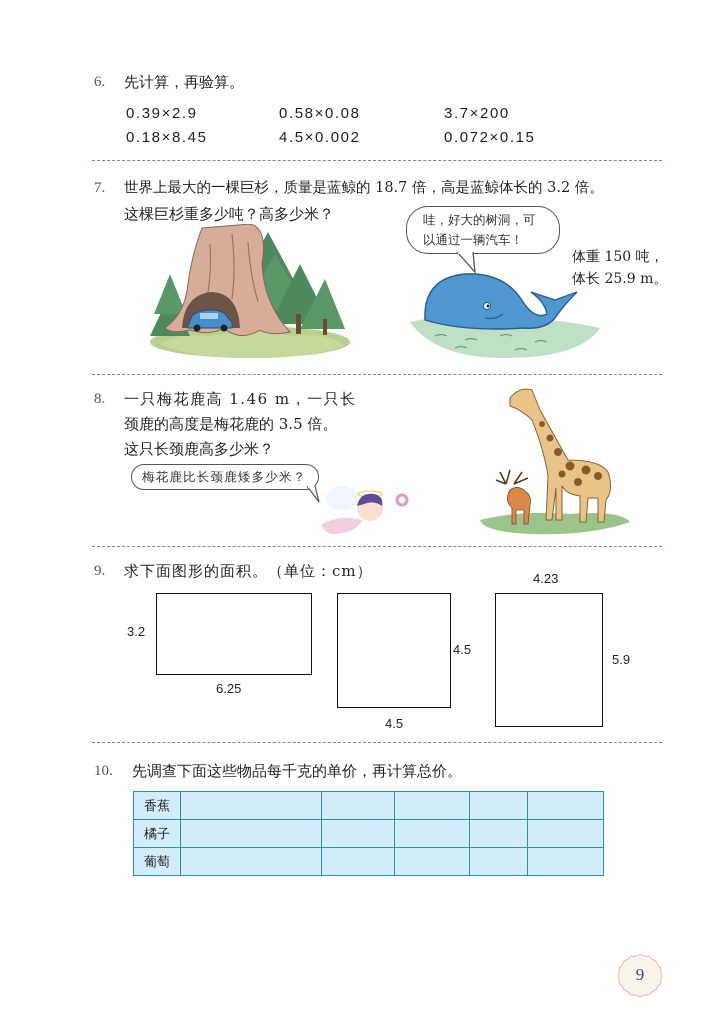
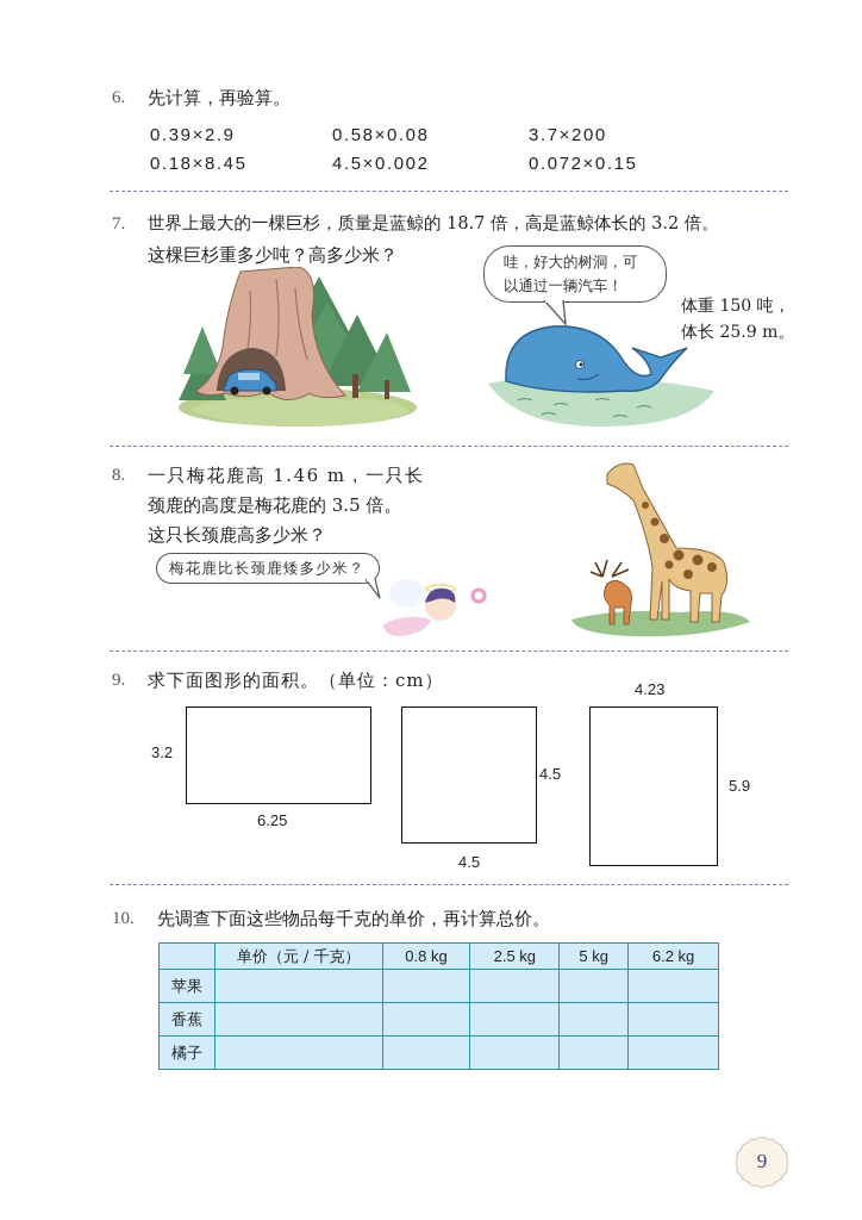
  6.
  先计算，再验算。
  0.39×2.9
  0.58×0.08
  3.7×200
  0.18×8.45
  4.5×0.002
  0.072×0.15
  7.
  世界上最大的一棵巨杉，质量是蓝鲸的 18.7 倍，高是蓝鲸体长的 3.2 倍。
  这棵巨杉重多少吨？高多少米？
  哇，好大的树洞，可
  以通过一辆汽车！
  体重 150 吨，
  体长 25.9 m。
  8.
  一只梅花鹿高 1.46 m，一只长
  颈鹿的高度是梅花鹿的 3.5 倍。
  这只长颈鹿高多少米？
  梅花鹿比长颈鹿矮多少米？
  9.
  求下面图形的面积。（单位：cm）
  3.2
  6.25
  4.5
  4.5
  4.23
  5.9
  10.
  先调查下面这些物品每千克的单价，再计算总价。
+ 	单价（元 / 千克）	0.8 kg	2.5 kg	5 kg	6.2 kg
+ 苹果
  香蕉
  橘子
- 葡萄
  9
